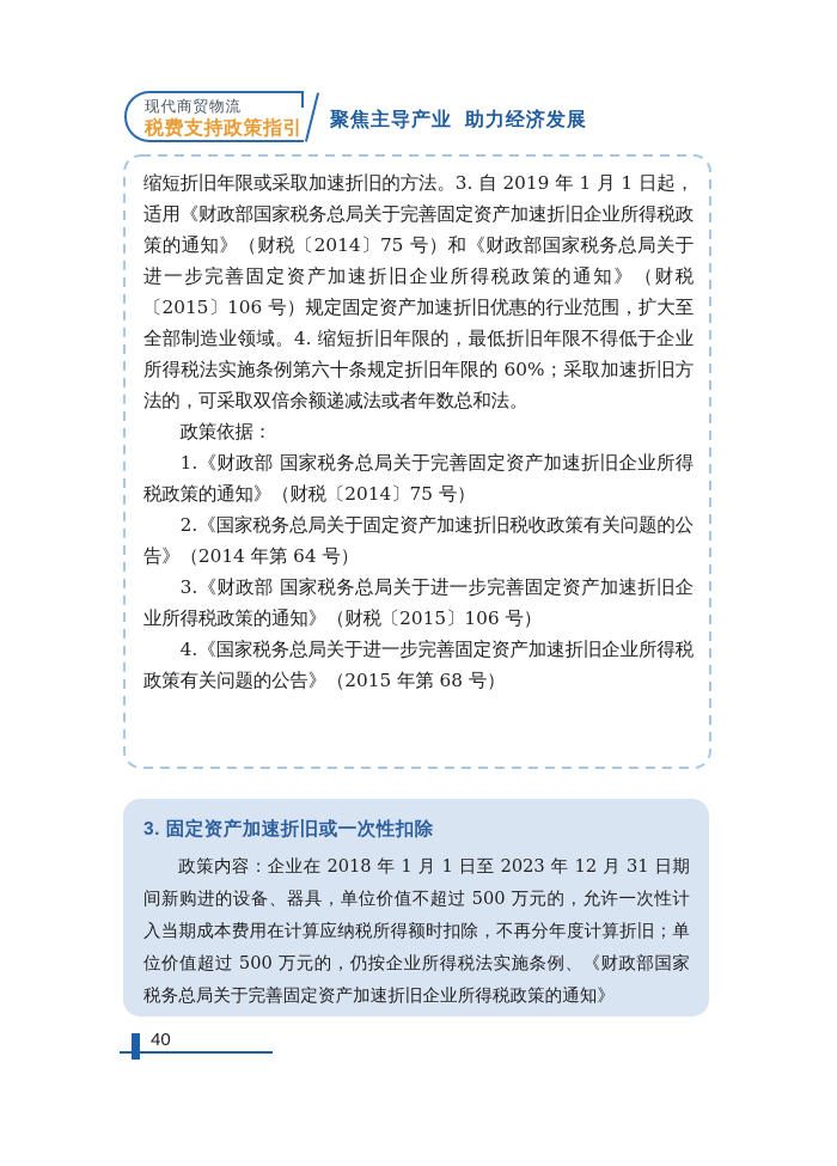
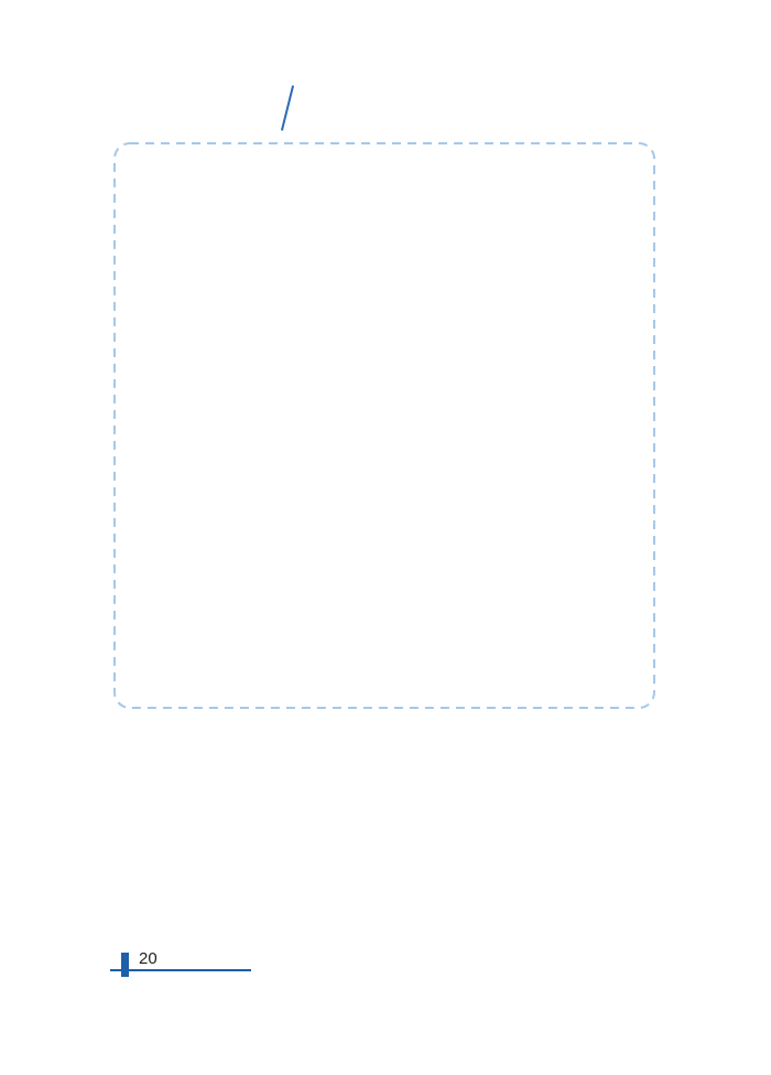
- 现代商贸物流
- 税费支持政策指引
- 聚焦主导产业 助力经济发展
- 缩短折旧年限或采取加速折旧的方法。3. 自 2019 年 1 月 1 日起，适用《财政部国家税务总局关于完善固定资产加速折旧企业所得税政策的通知》（财税〔2014〕75 号）和《财政部国家税务总局关于进一步完善固定资产加速折旧企业所得税政策的通知》（财税〔2015〕106 号）规定固定资产加速折旧优惠的行业范围，扩大至全部制造业领域。4. 缩短折旧年限的，最低折旧年限不得低于企业所得税法实施条例第六十条规定折旧年限的 60%；采取加速折旧方法的，可采取双倍余额递减法或者年数总和法。
- 政策依据：
- 1.《财政部 国家税务总局关于完善固定资产加速折旧企业所得税政策的通知》（财税〔2014〕75 号）
- 2.《国家税务总局关于固定资产加速折旧税收政策有关问题的公告》（2014 年第 64 号）
- 3.《财政部 国家税务总局关于进一步完善固定资产加速折旧企业所得税政策的通知》（财税〔2015〕106 号）
- 4.《国家税务总局关于进一步完善固定资产加速折旧企业所得税政策有关问题的公告》（2015 年第 68 号）
- 3. 固定资产加速折旧或一次性扣除
- 政策内容：企业在 2018 年 1 月 1 日至 2023 年 12 月 31 日期间新购进的设备、器具，单位价值不超过 500 万元的，允许一次性计入当期成本费用在计算应纳税所得额时扣除，不再分年度计算折旧；单位价值超过 500 万元的，仍按企业所得税法实施条例、《财政部国家税务总局关于完善固定资产加速折旧企业所得税政策的通知》
- 40
+ 20
